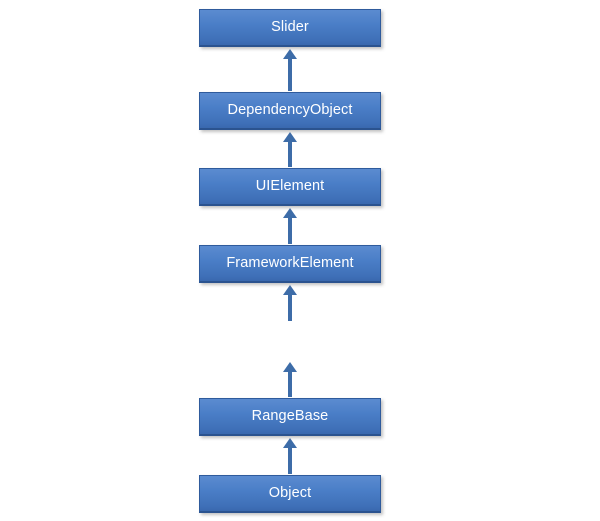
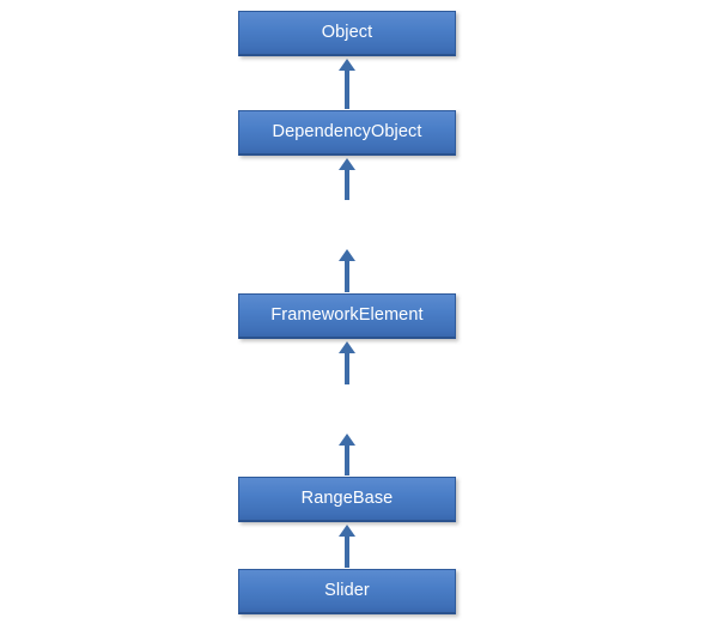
- Slider
+ Object
  DependencyObject
- UIElement
  FrameworkElement
  RangeBase
- Object
+ Slider
